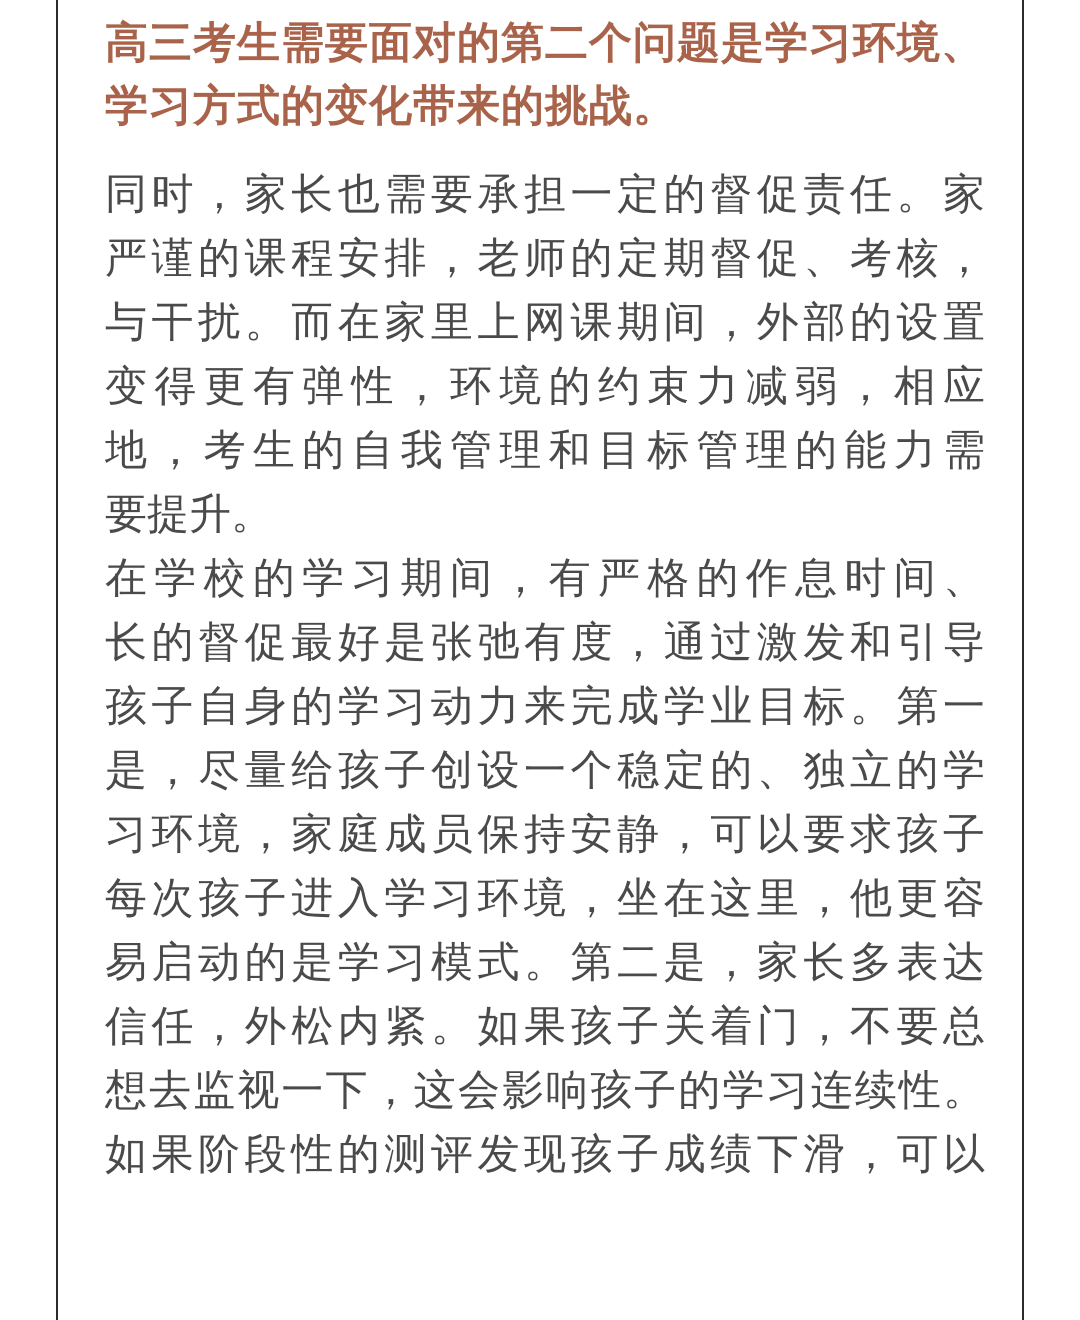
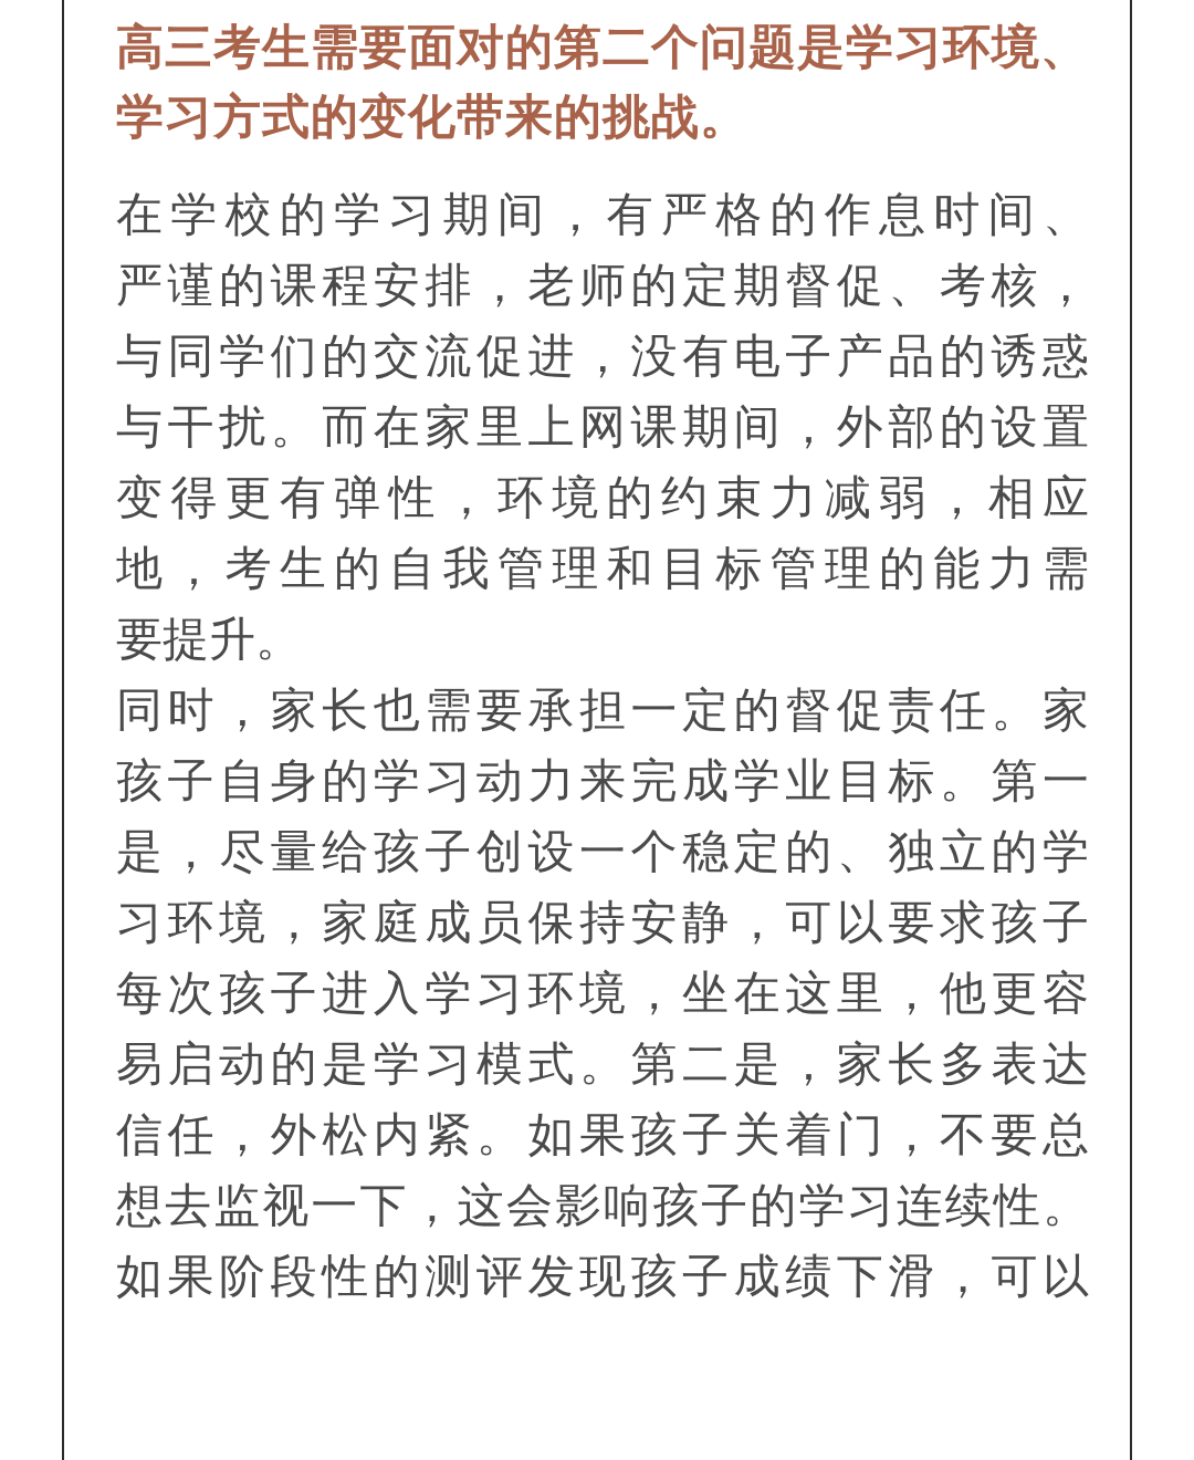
  高三考生需要面对的第二个问题是学习环境、
  学习方式的变化带来的挑战。
- 同时，家长也需要承担一定的督促责任。家
+ 在学校的学习期间，有严格的作息时间、
  严谨的课程安排，老师的定期督促、考核，
+ 与同学们的交流促进，没有电子产品的诱惑
  与干扰。而在家里上网课期间，外部的设置
  变得更有弹性，环境的约束力减弱，相应
  地，考生的自我管理和目标管理的能力需
  要提升。
- 在学校的学习期间，有严格的作息时间、
+ 同时，家长也需要承担一定的督促责任。家
- 长的督促最好是张弛有度，通过激发和引导
  孩子自身的学习动力来完成学业目标。第一
  是，尽量给孩子创设一个稳定的、独立的学
  习环境，家庭成员保持安静，可以要求孩子
  每次孩子进入学习环境，坐在这里，他更容
  易启动的是学习模式。第二是，家长多表达
  信任，外松内紧。如果孩子关着门，不要总
  想去监视一下，这会影响孩子的学习连续性。
  如果阶段性的测评发现孩子成绩下滑，可以
